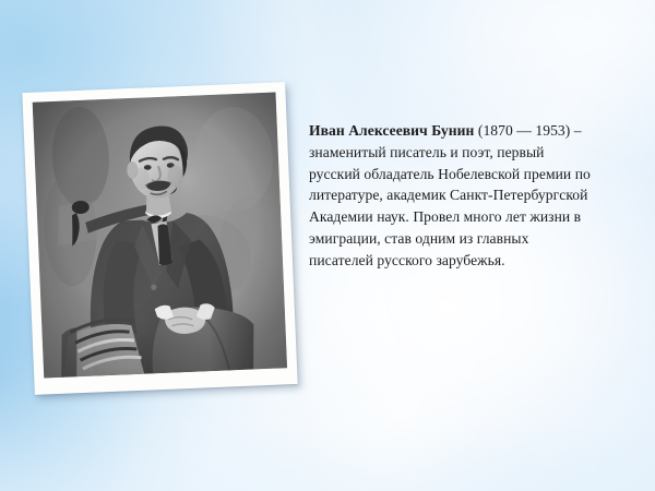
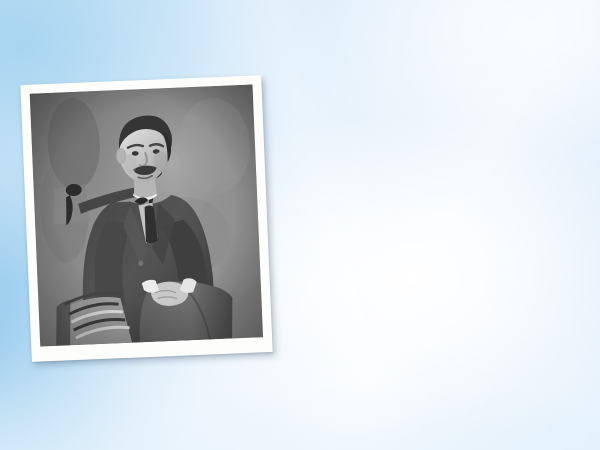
- Иван Алексеевич Бунин (1870 — 1953) – знаменитый писатель и поэт, первый русский обладатель Нобелевской премии по литературе, академик Санкт-Петербургской Академии наук. Провел много лет жизни в эмиграции, став одним из главных писателей русского зарубежья.
